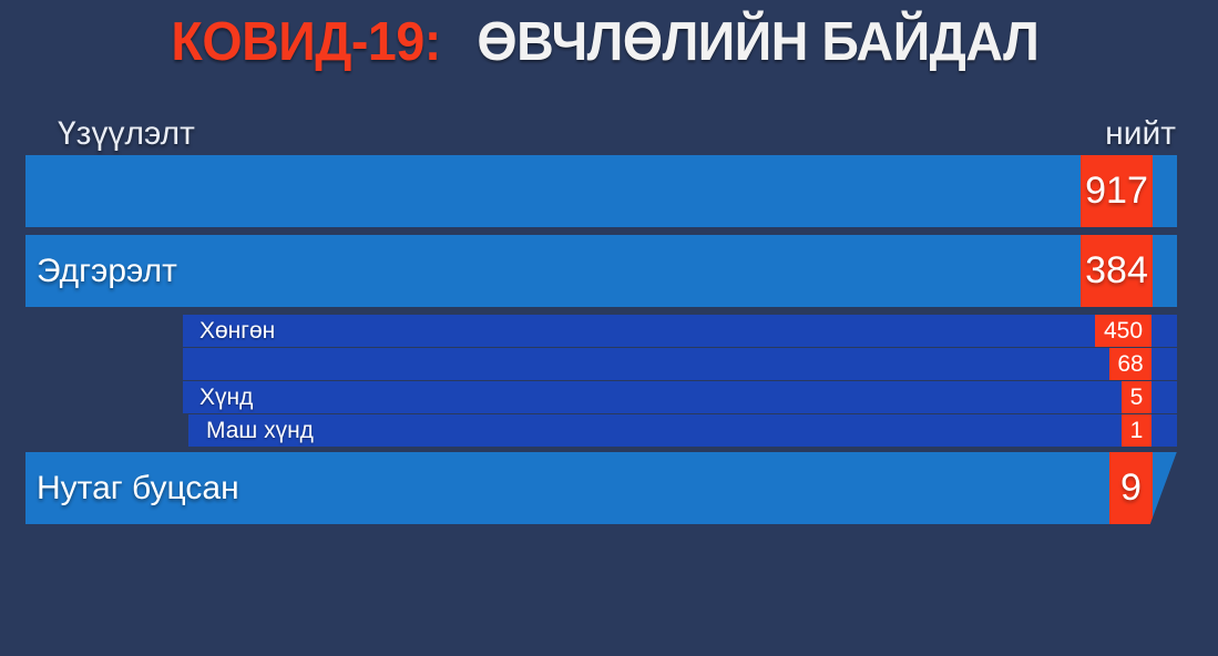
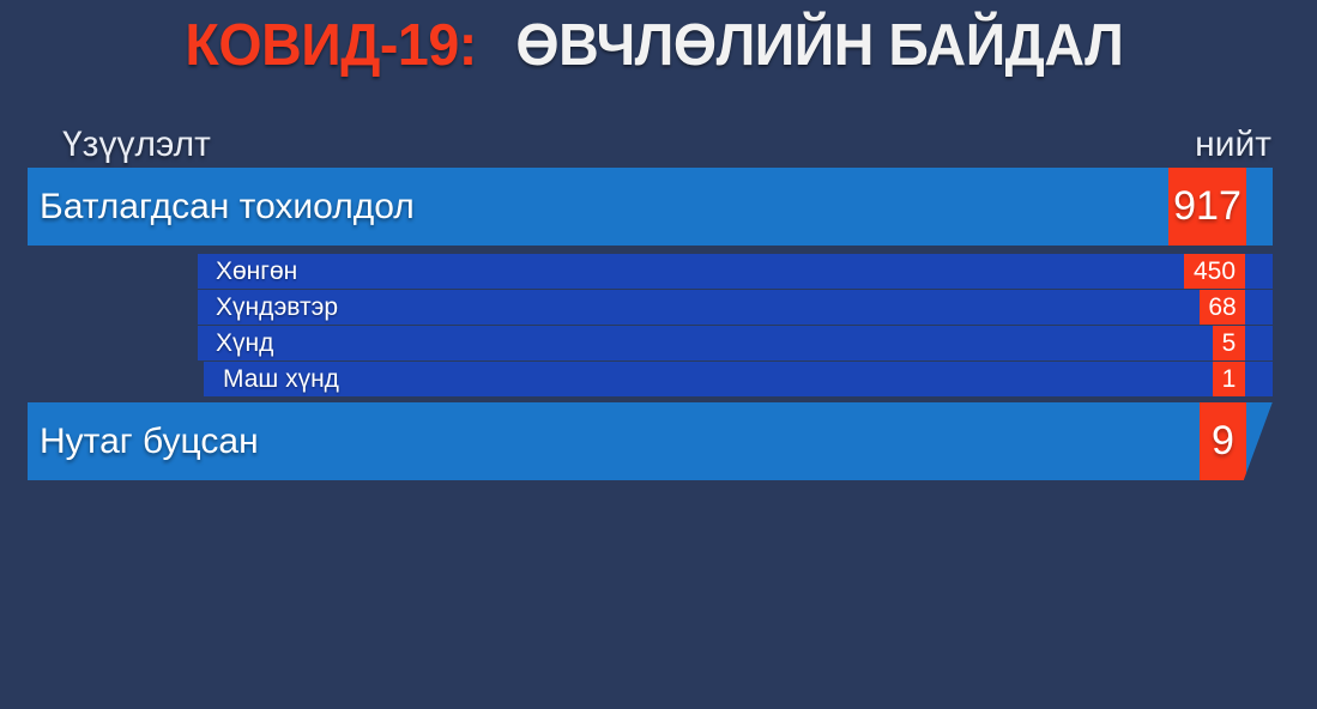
  КОВИД-19: ӨВЧЛӨЛИЙН БАЙДАЛ
  Үзүүлэлт
  нийт
+ Батлагдсан тохиолдол
  917
- Эдгэрэлт
- 384
  Хөнгөн
  450
+ Хүндэвтэр
  68
  Хүнд
  5
  Маш хүнд
  1
  Нутаг буцсан
  9
